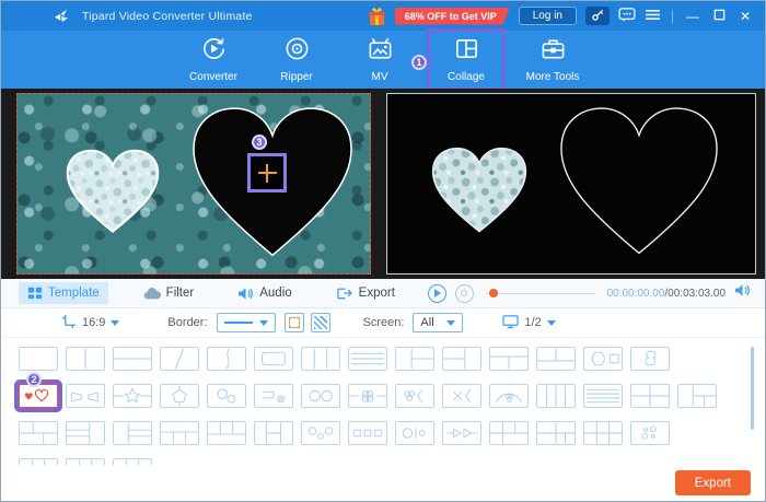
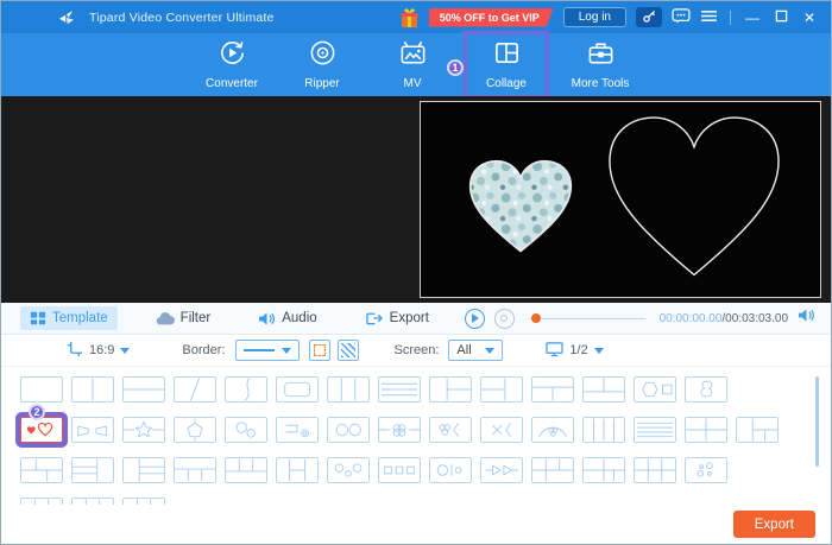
  Tipard Video Converter Ultimate
- 68% OFF to Get VIP
+ 50% OFF to Get VIP
  Log in
  —
  ✕
  Converter
  Ripper
  MV
  Collage
  1
  More Tools
- 3
  Template
  Filter
  Audio
  Export
  00:00:00.00/00:03:03.00
  16:9
  Border:
  Screen:
  All
  1/2
  2
  Export
